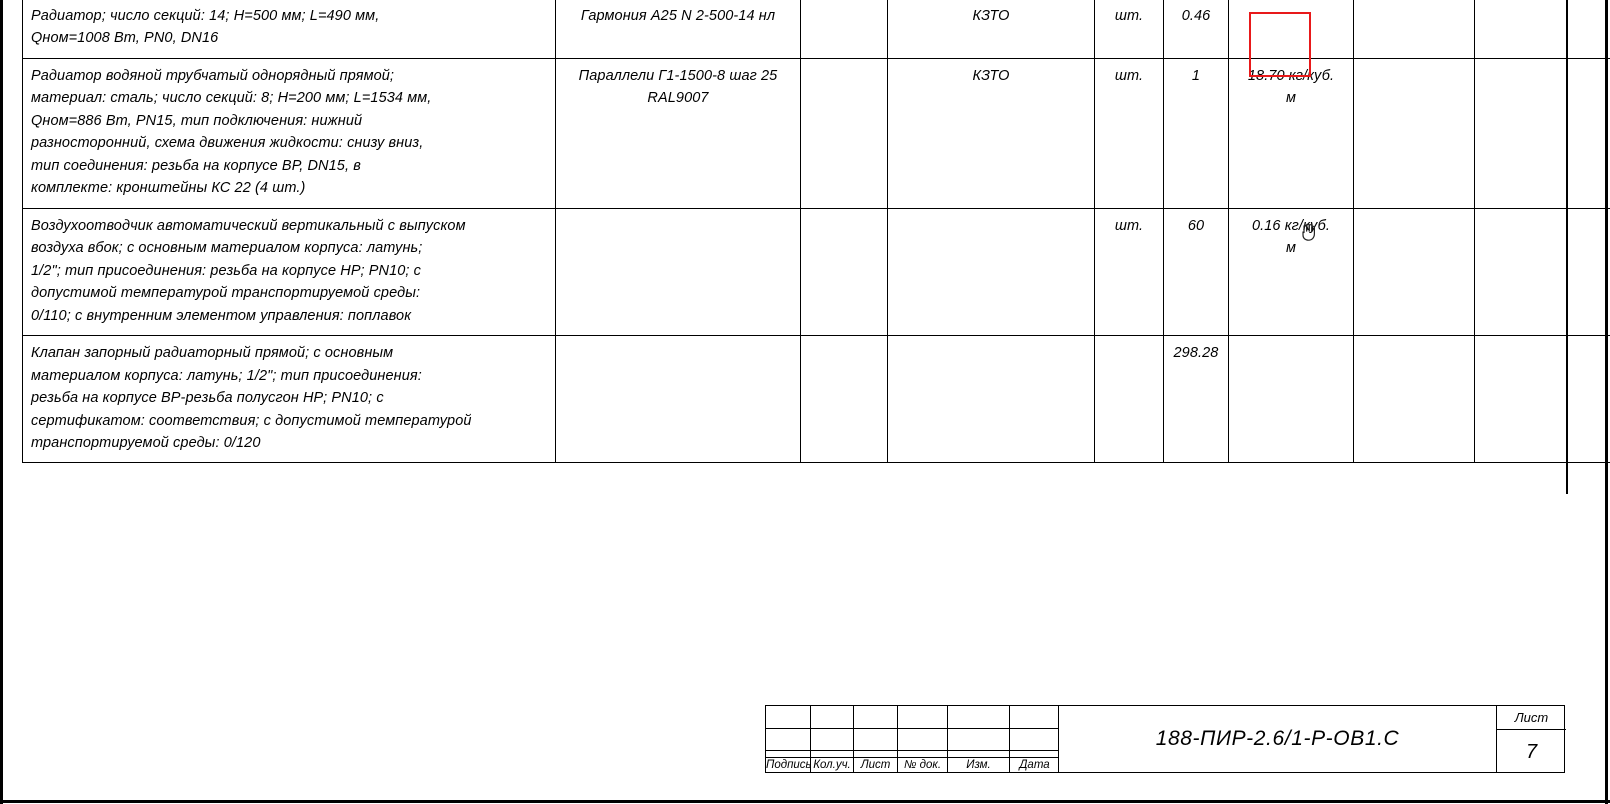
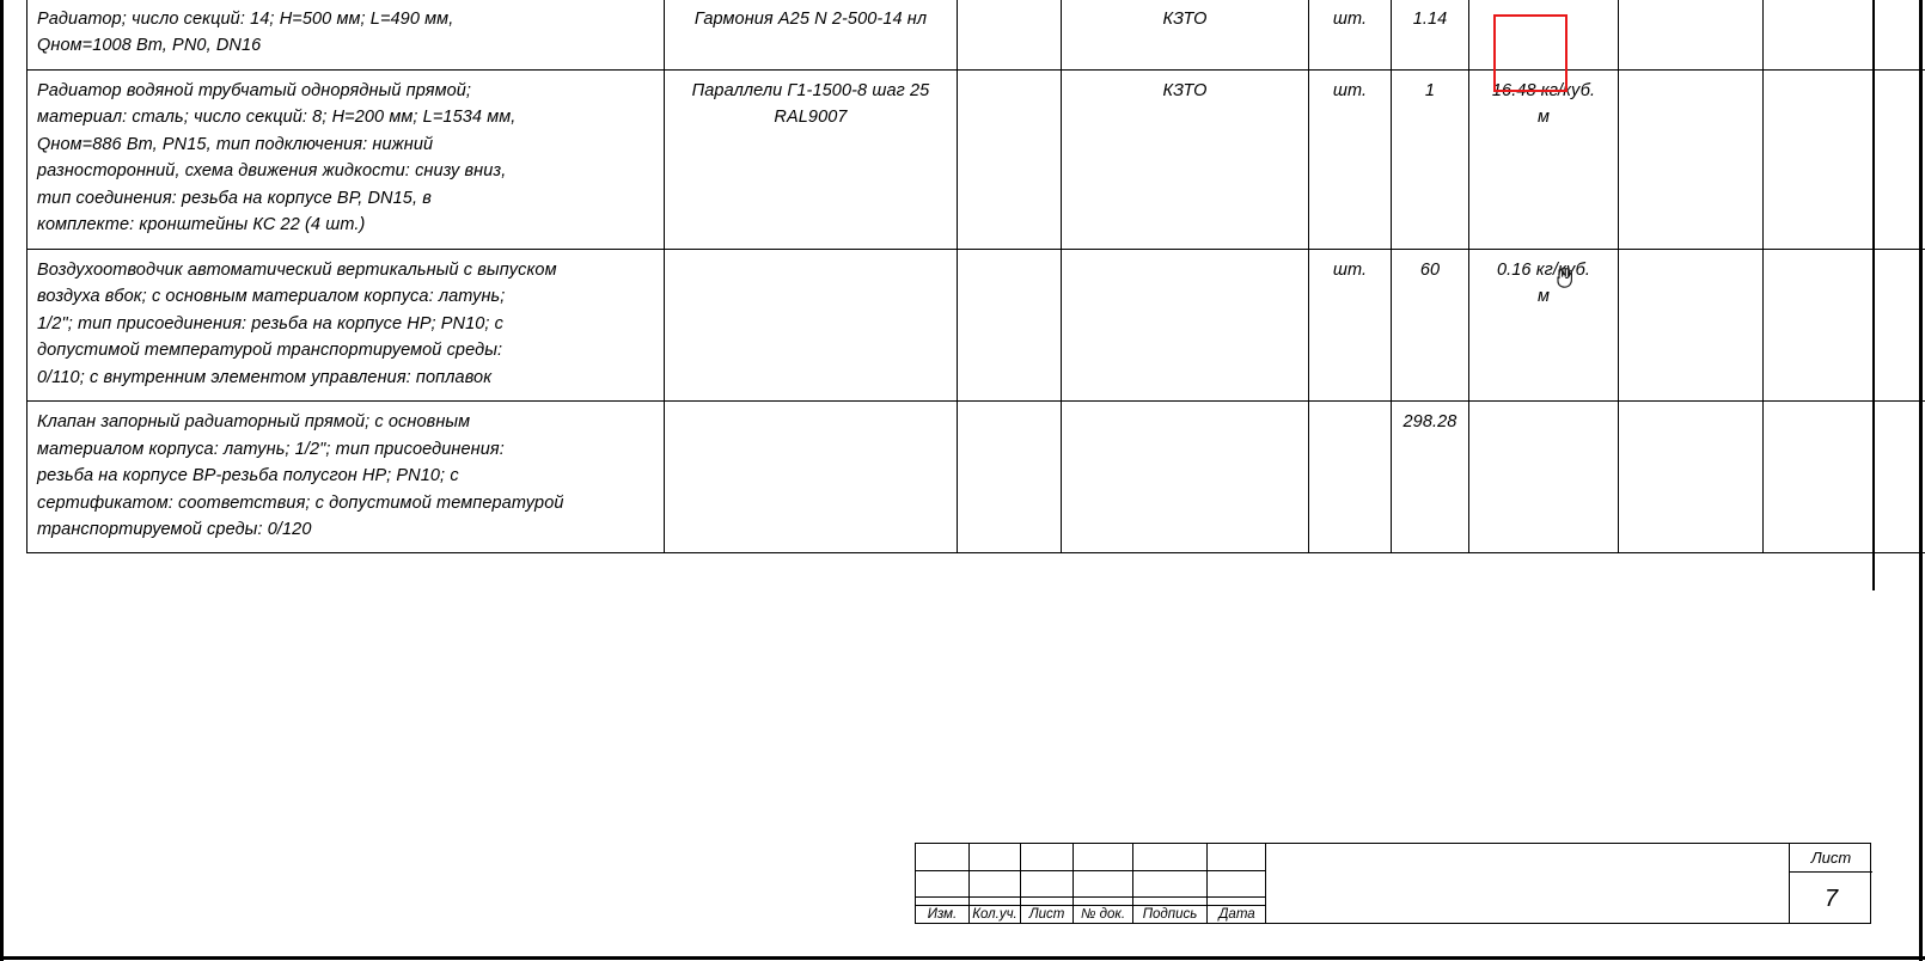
- Радиатор; число секций: 14; H=500 мм; L=490 мм, Qном=1008 Вт, PN0, DN16	Гармония А25 N 2-500-14 нл		КЗТО	шт.	0.46
+ Радиатор; число секций: 14; H=500 мм; L=490 мм, Qном=1008 Вт, PN0, DN16	Гармония А25 N 2-500-14 нл		КЗТО	шт.	1.14
- Радиатор водяной трубчатый однорядный прямой; материал: сталь; число секций: 8; H=200 мм; L=1534 мм, Qном=886 Вт, PN15, тип подключения: нижний разносторонний, схема движения жидкости: снизу вниз, тип соединения: резьба на корпусе ВР, DN15, в комплекте: кронштейны КС 22 (4 шт.)	Параллели Г1-1500-8 шаг 25 RAL9007		КЗТО	шт.	1	18.70 кг/куб. м
+ Радиатор водяной трубчатый однорядный прямой; материал: сталь; число секций: 8; H=200 мм; L=1534 мм, Qном=886 Вт, PN15, тип подключения: нижний разносторонний, схема движения жидкости: снизу вниз, тип соединения: резьба на корпусе ВР, DN15, в комплекте: кронштейны КС 22 (4 шт.)	Параллели Г1-1500-8 шаг 25 RAL9007		КЗТО	шт.	1	16.48 кг/куб. м
  Воздухоотводчик автоматический вертикальный с выпуском воздуха вбок; с основным материалом корпуса: латунь; 1/2"; тип присоединения: резьба на корпусе НР; PN10; с допустимой температурой транспортируемой среды: 0/110; с внутренним элементом управления: поплавок				шт.	60	0.16 кг/уб. м
  Клапан запорный радиаторный прямой; с основным материалом корпуса: латунь; 1/2"; тип присоединения: резьба на корпусе ВР-резьба полусгон НР; PN10; с сертификатом: соответствия; с допустимой температурой транспортируемой среды: 0/120					298.28
- Подпись
+ Изм.
  Кол.уч.
  Лист
  № док.
- Изм.
+ Подпись
  Дата
- 188-ПИР-2.6/1-Р-ОВ1.С
  Лист
  7
